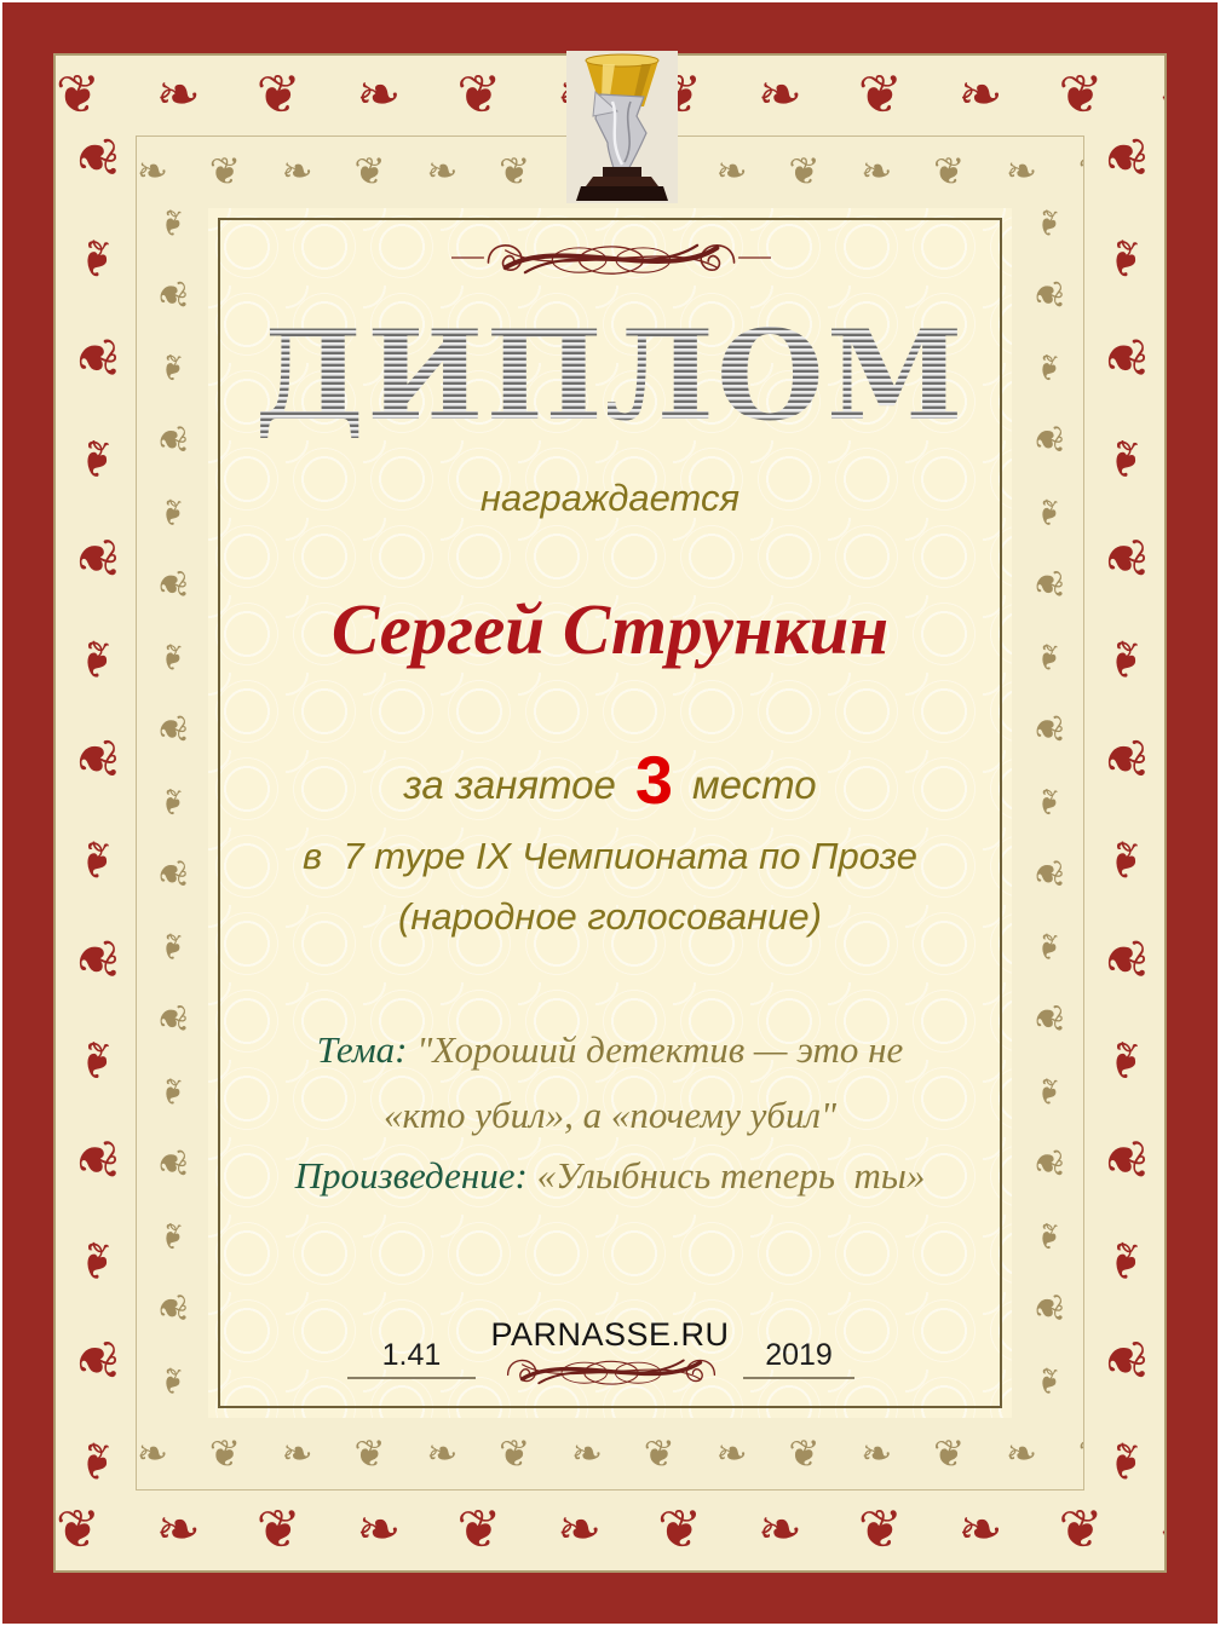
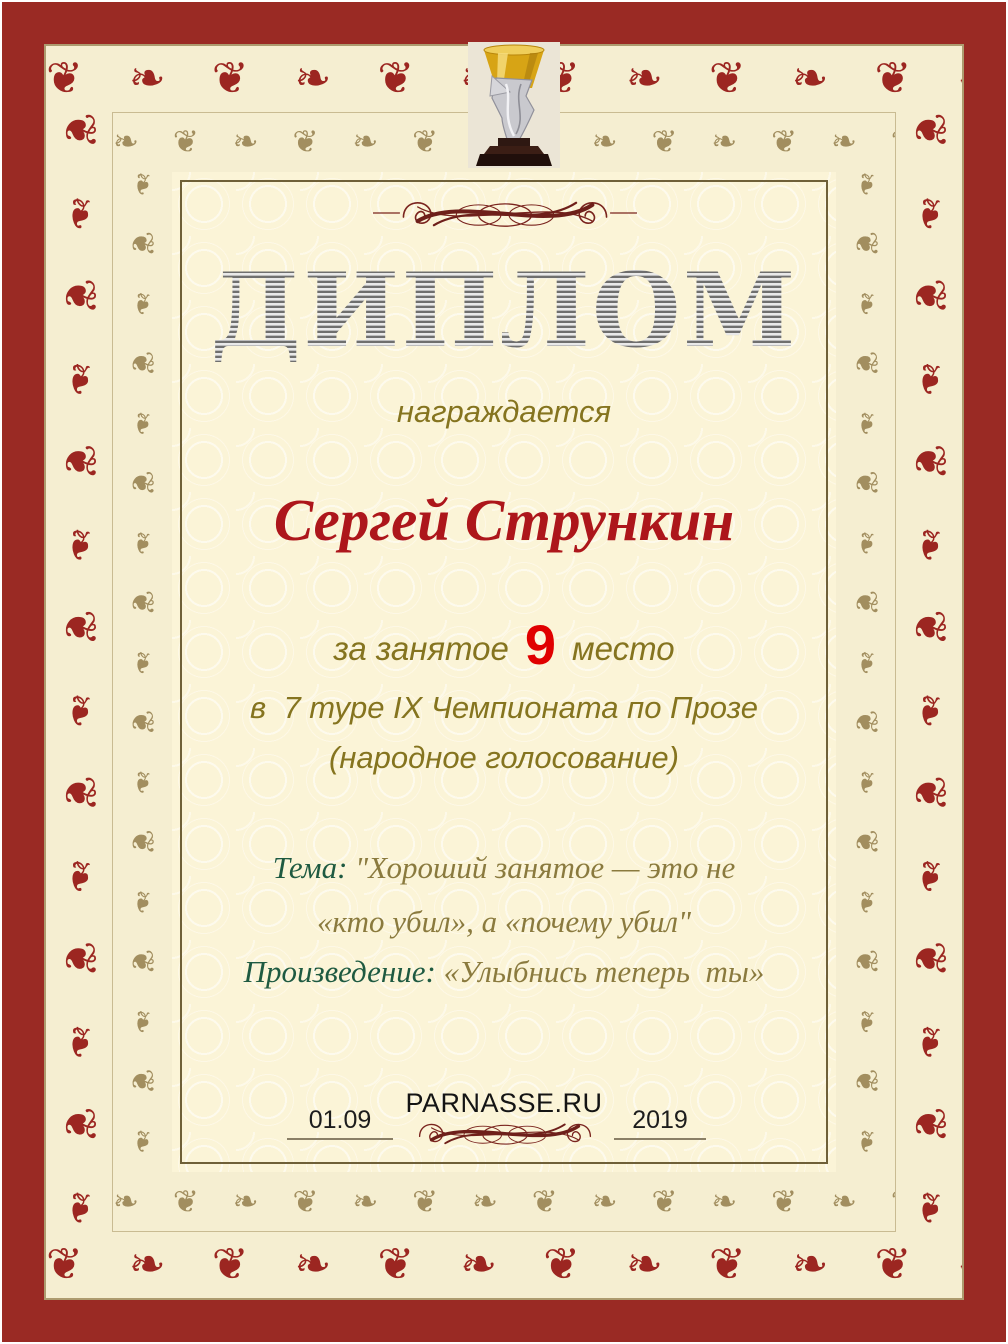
  ДИПЛОМ
  награждается
  Сергей Стрункин
- за занятое 3 место
+ за занятое 9 место
  в 7 туре IX Чемпионата по Прозе
  (народное голосование)
- Тема: "Хороший детектив — это не
+ Тема: "Хороший занятое — это не
  «кто убил», а «почему убил"
  Произведение: «Улыбнись теперь ты»
  PARNASSE.RU
- 1.41
+ 01.09
  2019
